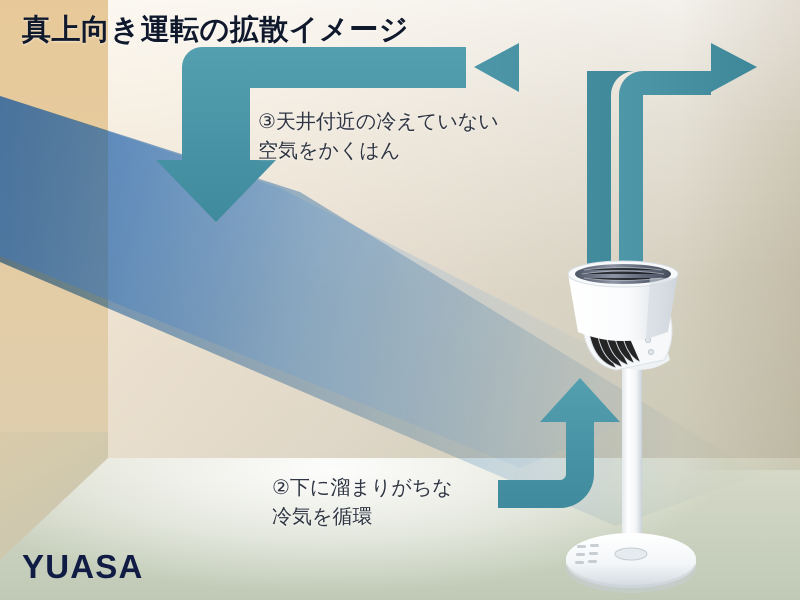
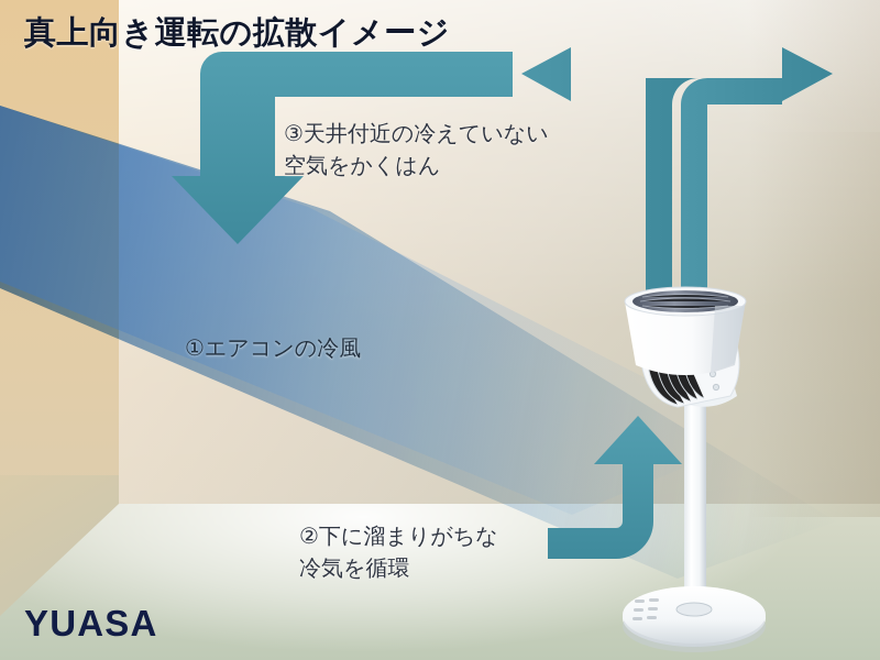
  真上向き運転の拡散イメージ
  ③天井付近の冷えていない
  空気をかくはん
+ ①エアコンの冷風
  ②下に溜まりがちな
  冷気を循環
  YUASA
